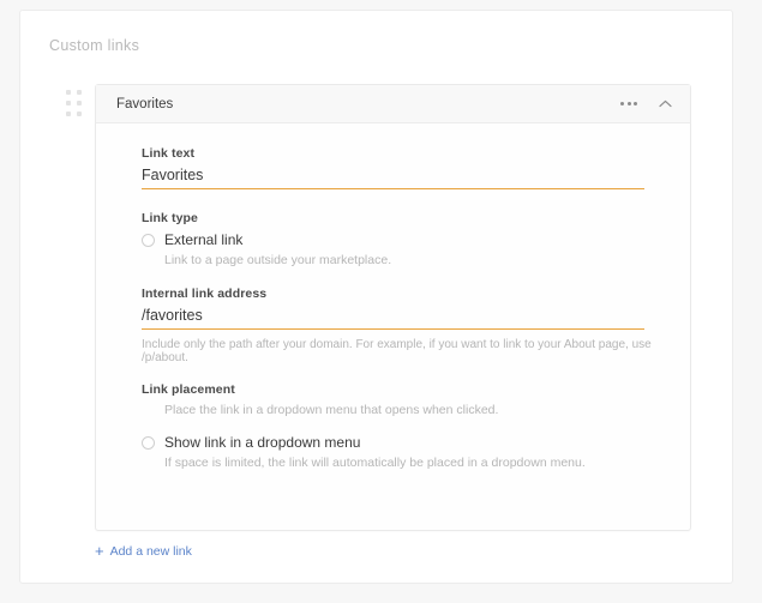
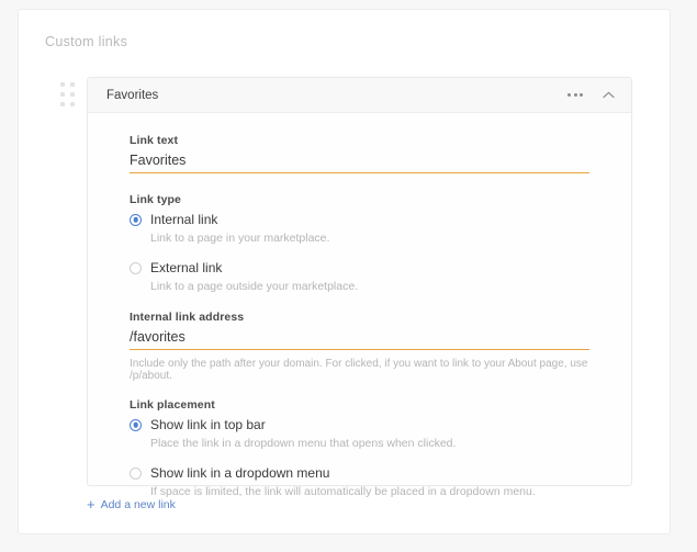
  Custom links
  Favorites
  Link text
  Favorites
  Link type
+ Internal link
+ Link to a page in your marketplace.
  External link
  Link to a page outside your marketplace.
  Internal link address
  /favorites
- Include only the path after your domain. For example, if you want to link to your About page, use /p/about.
+ Include only the path after your domain. For clicked, if you want to link to your About page, use /p/about.
  Link placement
+ Show link in top bar
  Place the link in a dropdown menu that opens when clicked.
  Show link in a dropdown menu
  If space is limited, the link will automatically be placed in a dropdown menu.
  +
  Add a new link
